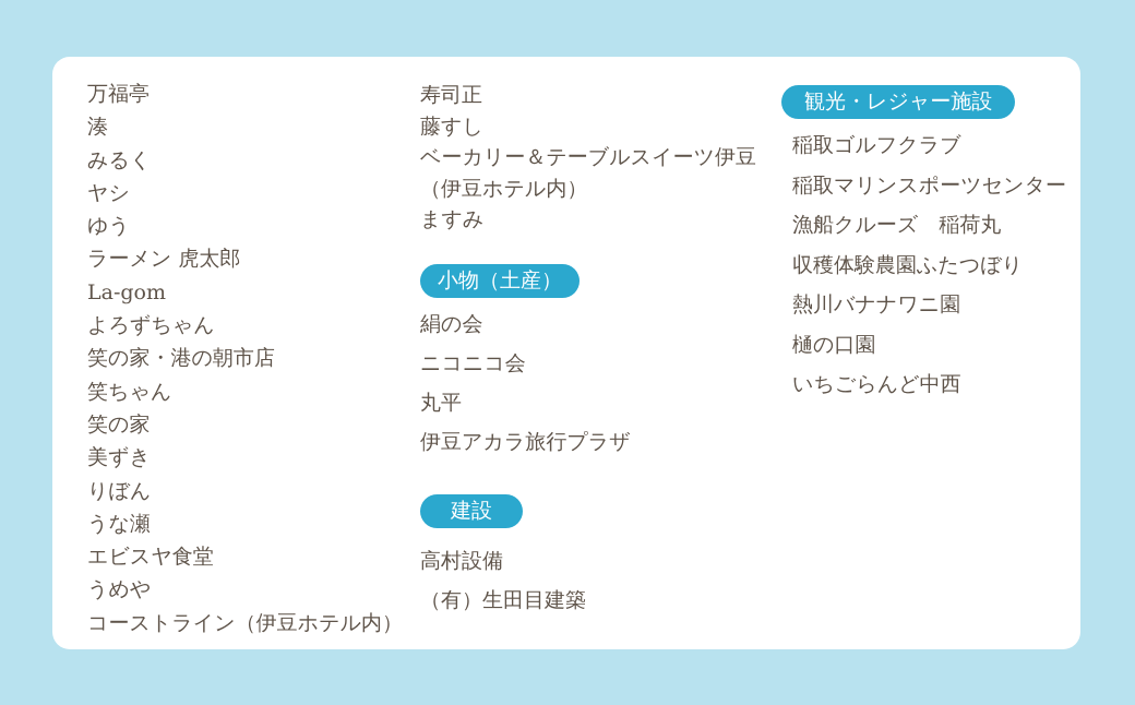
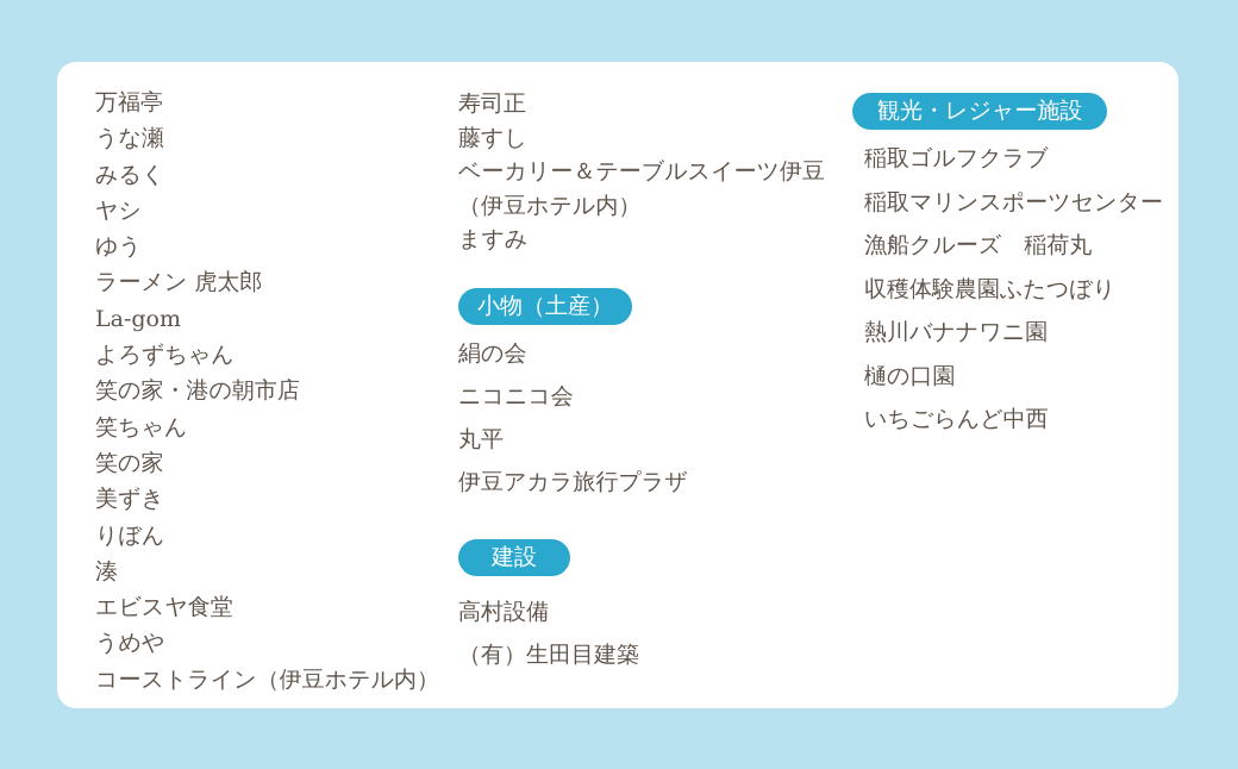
  万福亭
- 湊
+ うな瀬
  みるく
  ヤシ
  ゆう
  ラーメン 虎太郎
  La-gom
  よろずちゃん
  笑の家・港の朝市店
  笑ちゃん
  笑の家
  美ずき
  りぼん
- うな瀬
+ 湊
  エビスヤ食堂
  うめや
  コーストライン（伊豆ホテル内）
  寿司正
  藤すし
  ベーカリー＆テーブルスイーツ伊豆
  （伊豆ホテル内）
  ますみ
  小物（土産）
  絹の会
  ニコニコ会
  丸平
  伊豆アカラ旅行プラザ
  建設
  高村設備
  （有）生田目建築
  観光・レジャー施設
  稲取ゴルフクラブ
  稲取マリンスポーツセンター
  漁船クルーズ 稲荷丸
  収穫体験農園ふたつぼり
  熱川バナナワニ園
  樋の口園
  いちごらんど中西
